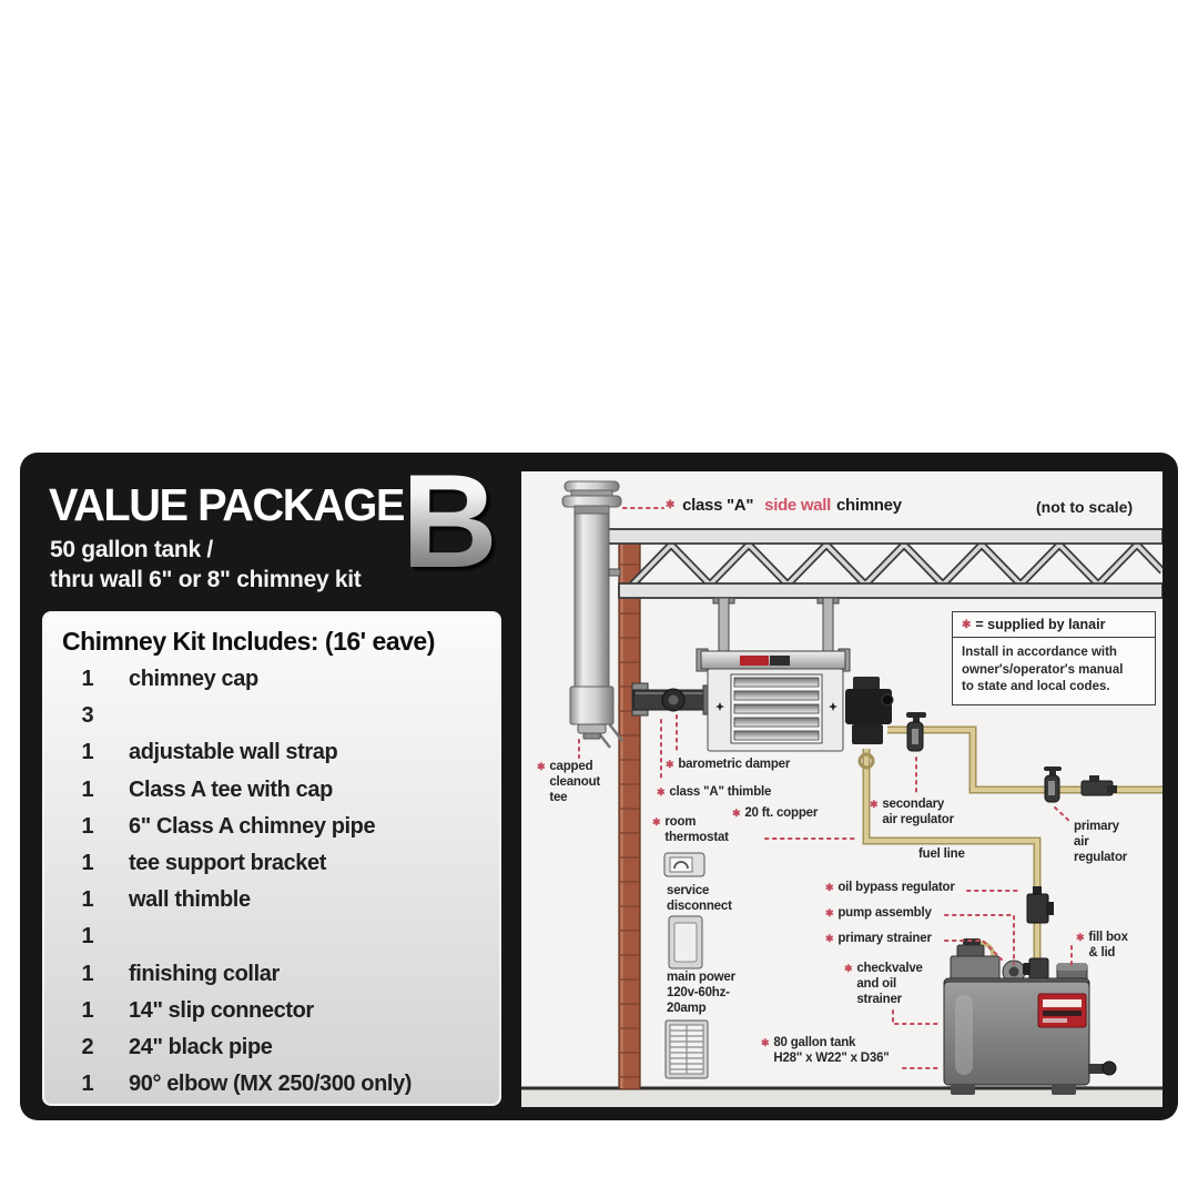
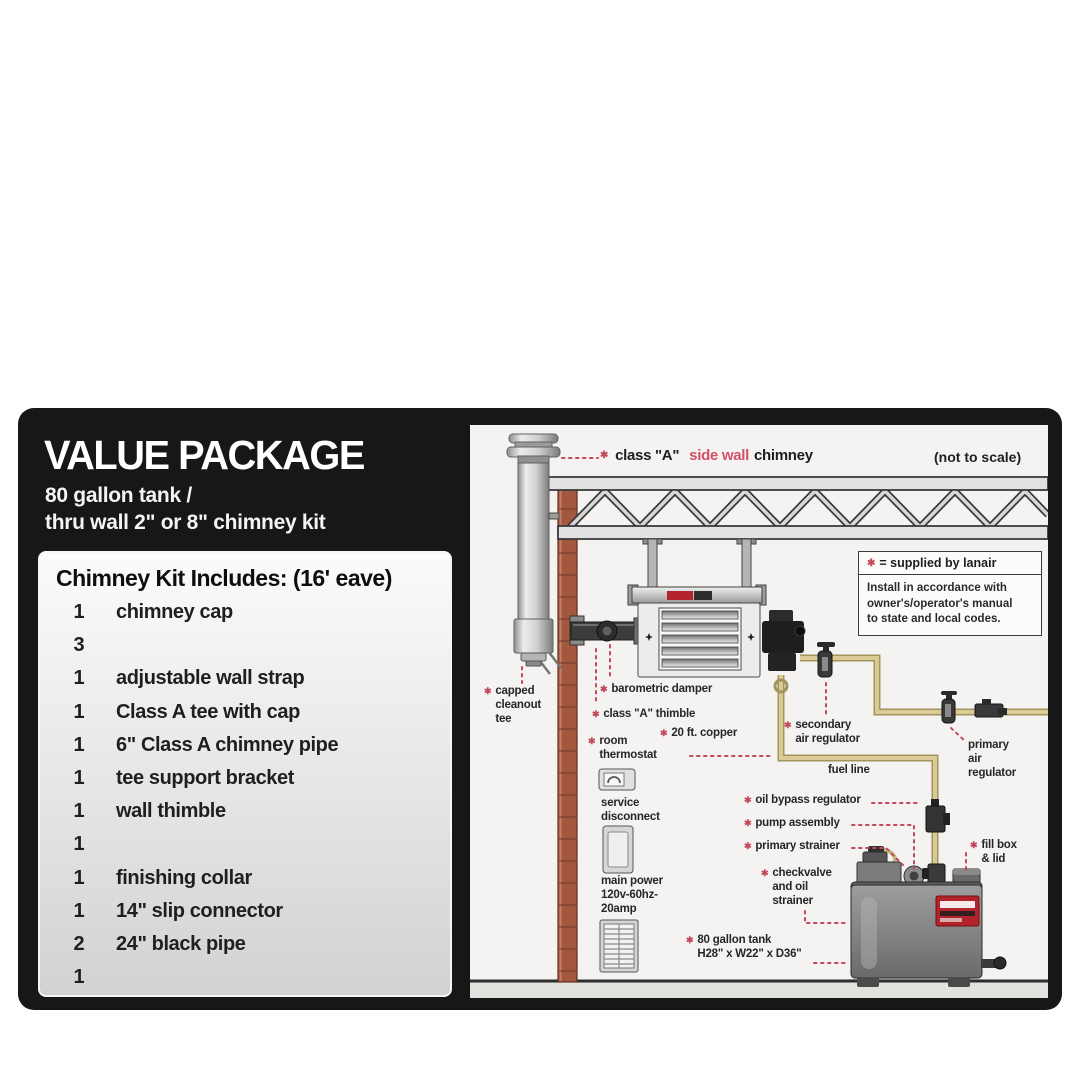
  VALUE PACKAGE
- B
- 50 gallon tank /
+ 80 gallon tank /
- thru wall 6" or 8" chimney kit
+ thru wall 2" or 8" chimney kit
  Chimney Kit Includes: (16' eave)
  1
  chimney cap
  3
  1
  adjustable wall strap
  1
  Class A tee with cap
  1
  6" Class A chimney pipe
  1
  tee support bracket
  1
  wall thimble
  1
  1
  finishing collar
  1
  14" slip connector
  2
  24" black pipe
  1
- 90° elbow (MX 250/300 only)
  ✱
  class "A"
  side wall
  chimney
  (not to scale)
  ✱
  = supplied by lanair
  Install in accordance with
  owner's/operator's manual
  to state and local codes.
  ✱
  capped
  cleanout
  tee
  ✱
  barometric damper
  ✱
  class "A" thimble
  ✱
  20 ft. copper
  ✱
  room
  thermostat
  service
  disconnect
  main power
  120v-60hz-
  20amp
  ✱
  secondary
  air regulator
  primary
  air
  regulator
  fuel line
  ✱
  oil bypass regulator
  ✱
  pump assembly
  ✱
  primary strainer
  ✱
  checkvalve
  and oil
  strainer
  ✱
  80 gallon tank
  H28" x W22" x D36"
  ✱
  fill box
  & lid
